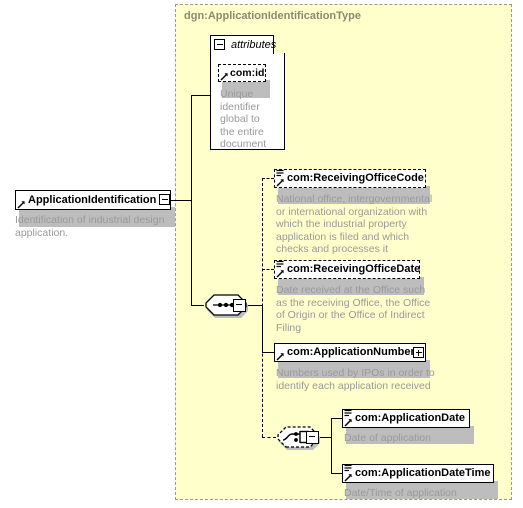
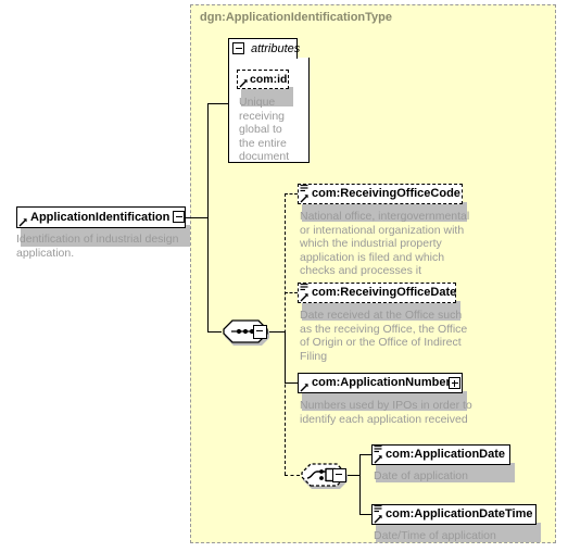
  dgn:ApplicationIdentificationType
  ApplicationIdentification
  Identification of industrial design application.
  attributes
  com:id
- Unique identifier global to the entire document
+ Unique receiving global to the entire document
  com:ReceivingOfficeCode
  National office, intergovernmental
  or international organization with
  which the industrial property
  application is filed and which
  checks and processes it
  com:ReceivingOfficeDate
  Date received at the Office such
  as the receiving Office, the Office
  of Origin or the Office of Indirect
  Filing
  com:ApplicationNumbe
  Numbers used by IPOs in order to
  identify each application received
  com:ApplicationDate
  Date of application
  com:ApplicationDateTime
  Date/Time of application
